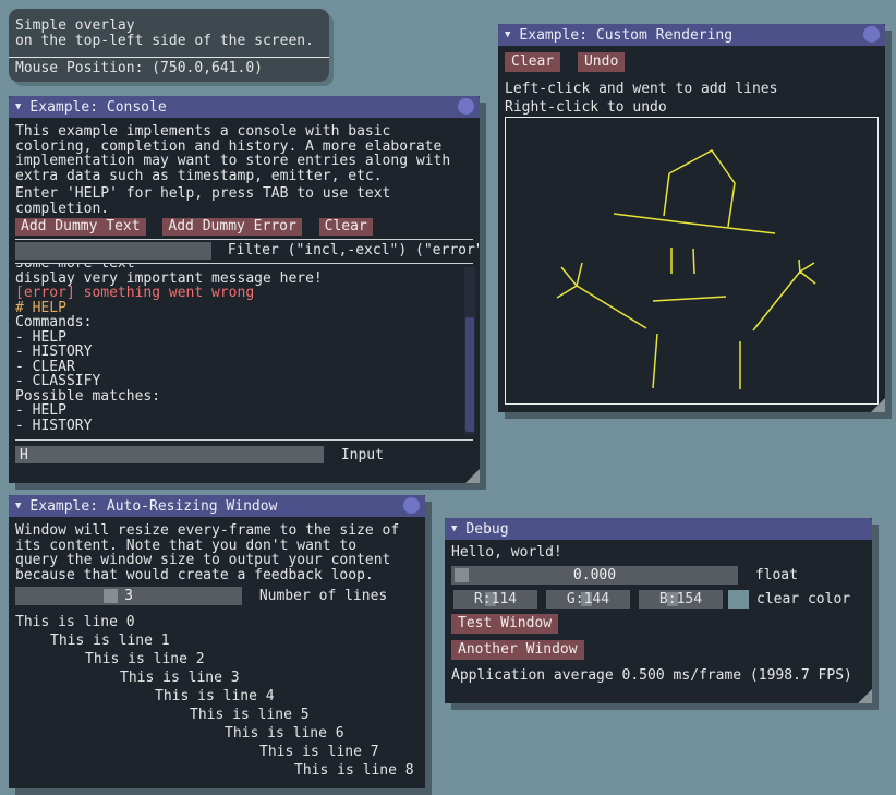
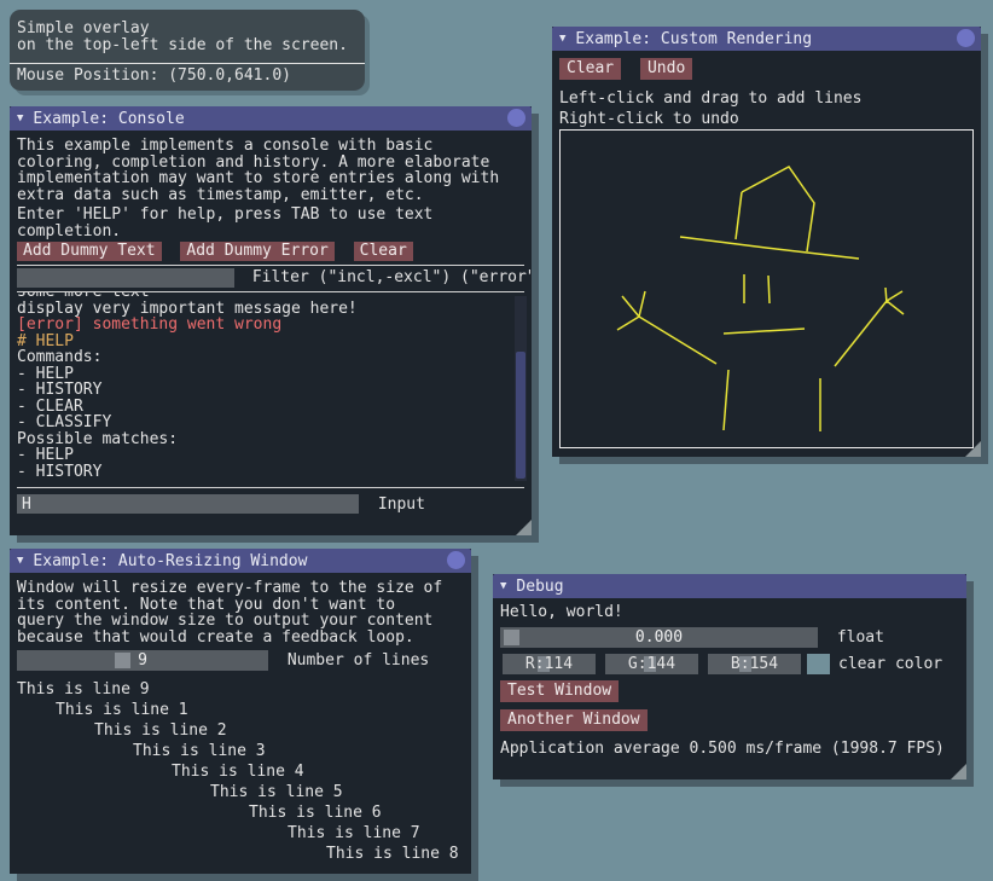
  Simple overlay
  on the top-left side of the screen.
  Mouse Position: (750.0,641.0)
  ▼
  Example: Console
  This example implements a console with basic
  coloring, completion and history. A more elaborate
  implementation may want to store entries along with
  extra data such as timestamp, emitter, etc.
  Enter 'HELP' for help, press TAB to use text
  completion.
  Add Dummy Text Add Dummy Error Clear
  Filter ("incl,-excl") ("error"
  some more text
  display very important message here!
  [error] something went wrong
  # HELP
  Commands:
  - HELP
  - HISTORY
  - CLEAR
  - CLASSIFY
  Possible matches:
  - HELP
  - HISTORY
  H Input
  ▼
  Example: Custom Rendering
  Clear Undo
- Left-click and went to add lines
+ Left-click and drag to add lines
  Right-click to undo
  ▼
  Example: Auto-Resizing Window
  Window will resize every-frame to the size of
  its content. Note that you don't want to
  query the window size to output your content
  because that would create a feedback loop.
- 3
+ 9
  Number of lines
- This is line 0
+ This is line 9
  This is line 1
  This is line 2
  This is line 3
  This is line 4
  This is line 5
  This is line 6
  This is line 7
  This is line 8
  ▼
  Debug
  Hello, world!
  0.000
  float
  R:114
  G:144
  B:154
  clear color
  Test Window
  Another Window
  Application average 0.500 ms/frame (1998.7 FPS)
